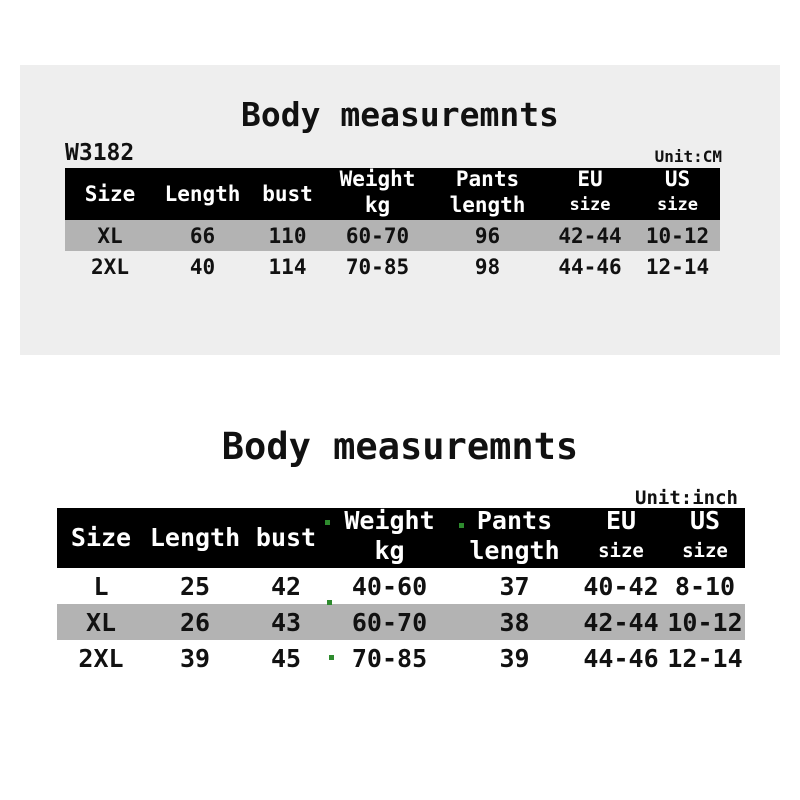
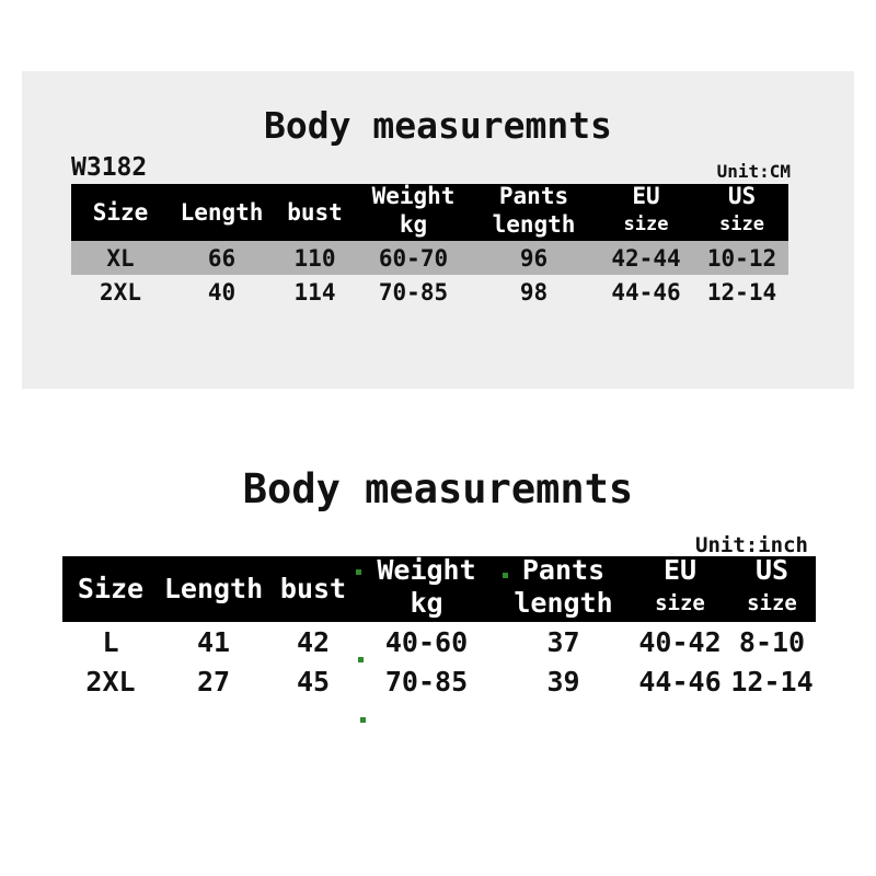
  Body measuremnts
  W3182
  Unit:CM
  Size	Length	bust	Weight kg	Pants length	EU size	US size
  XL	66	110	60-70	96	42-44	10-12
  2XL	40	114	70-85	98	44-46	12-14
  Body measuremnts
  Unit:inch
  Size	Length	bust	Weight kg	Pants length	EU size	US size
- L	25	42	40-60	37	40-42	8-10
+ L	41	42	40-60	37	40-42	8-10
- XL	26	43	60-70	38	42-44	10-12
- 2XL	39	45	70-85	39	44-46	12-14
+ 2XL	27	45	70-85	39	44-46	12-14
